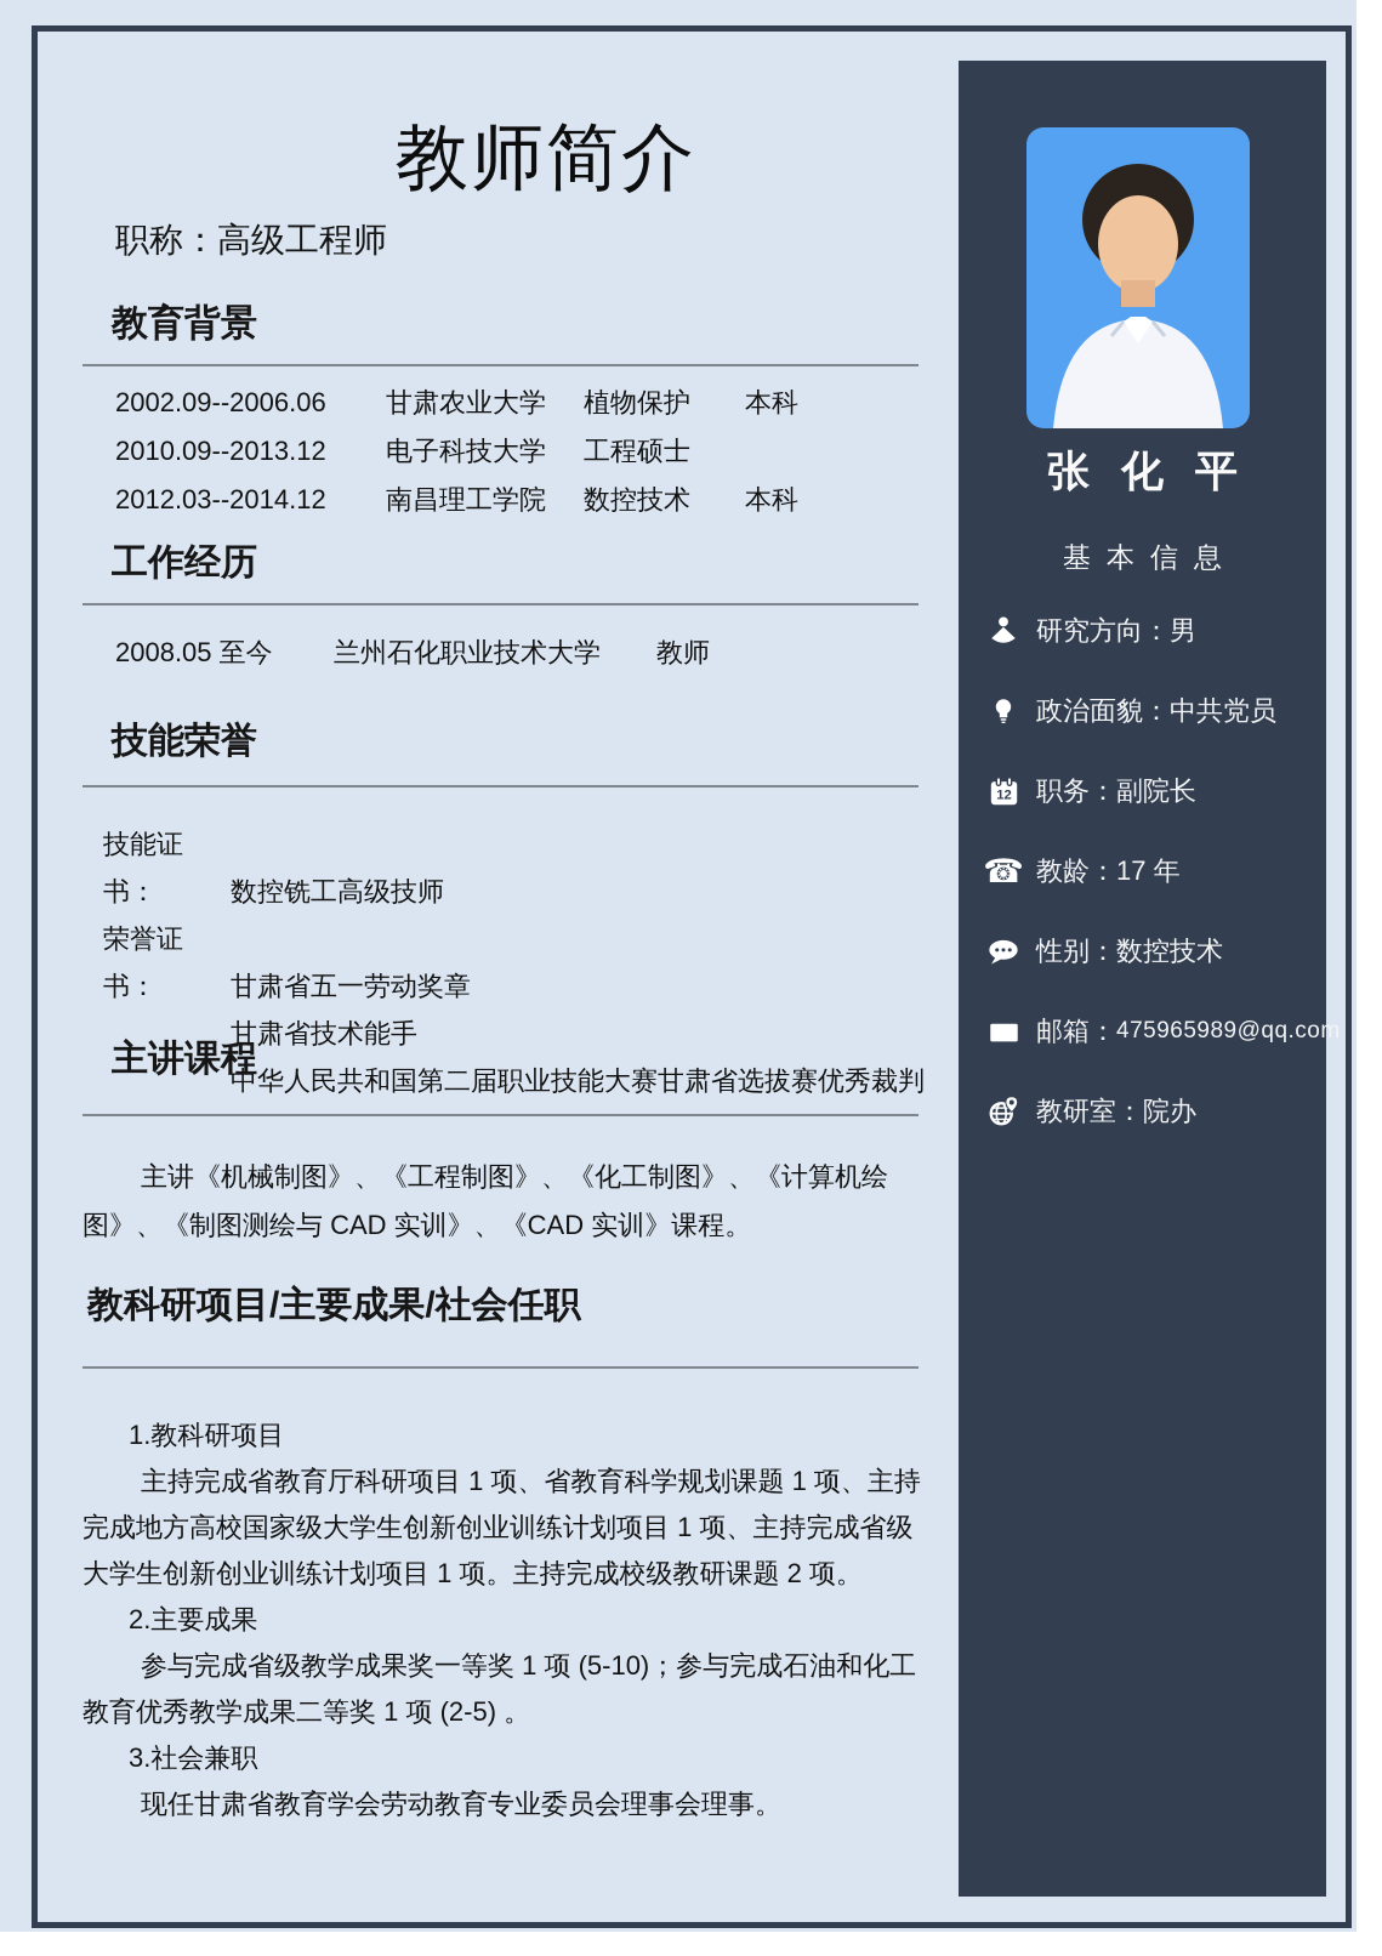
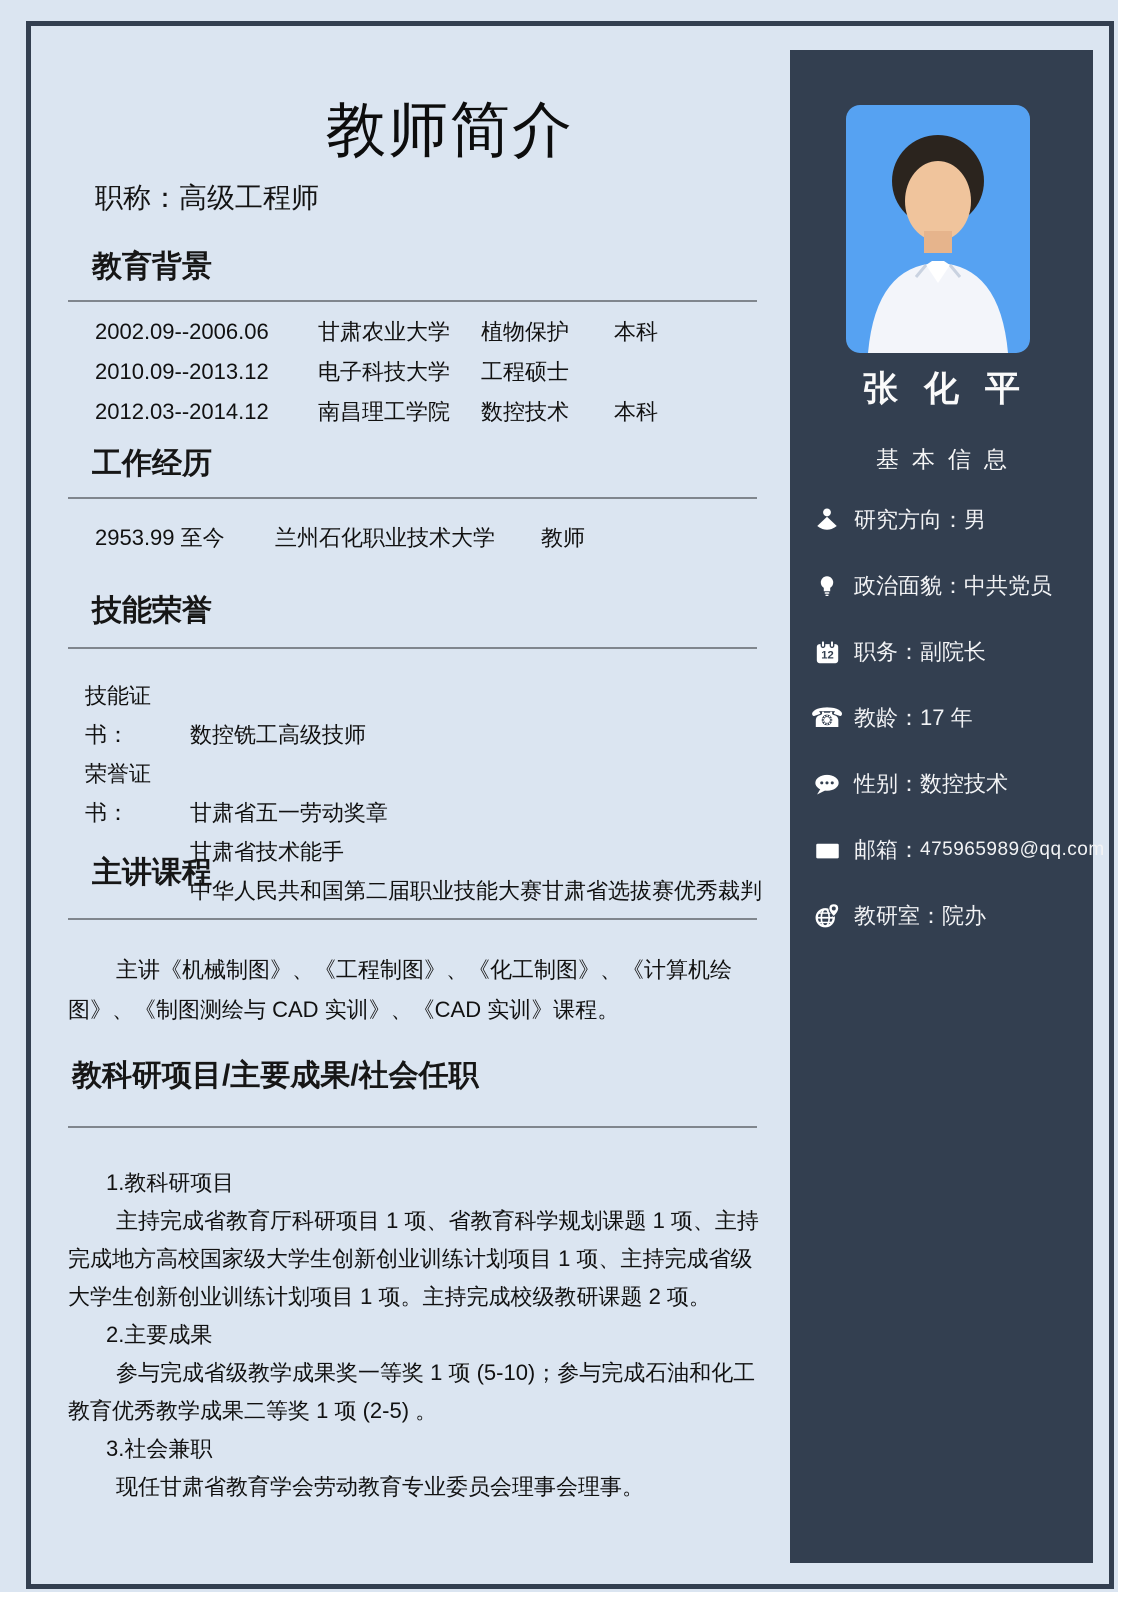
  教师简介
  职称：高级工程师
  教育背景
  2002.09--2006.06 甘肃农业大学 植物保护 本科
  2010.09--2013.12 电子科技大学 工程硕士
  2012.03--2014.12 南昌理工学院 数控技术 本科
  工作经历
- 2008.05 至今 兰州石化职业技术大学 教师
+ 2953.99 至今 兰州石化职业技术大学 教师
  技能荣誉
  技能证书： 数控铣工高级技师
  荣誉证书： 甘肃省五一劳动奖章
  甘肃省技术能手
  中华人民共和国第二届职业技能大赛甘肃省选拔赛优秀裁判
  主讲课程
  主讲《机械制图》、《工程制图》、《化工制图》、《计算机绘图》、《制图测绘与 CAD 实训》、《CAD 实训》课程。
  教科研项目/主要成果/社会任职
  1.教科研项目
  主持完成省教育厅科研项目 1 项、省教育科学规划课题 1 项、主持完成地方高校国家级大学生创新创业训练计划项目 1 项、主持完成省级大学生创新创业训练计划项目 1 项。主持完成校级教研课题 2 项。
  2.主要成果
  参与完成省级教学成果奖一等奖 1 项 (5-10)；参与完成石油和化工教育优秀教学成果二等奖 1 项 (2-5) 。
  3.社会兼职
  现任甘肃省教育学会劳动教育专业委员会理事会理事。
  张化平
  基本信息
  研究方向：
  男
  政治面貌：
  中共党员
  12
  职务：
  副院长
  ☎
  教龄：
  17 年
  性别：
  数控技术
  邮箱：
  475965989@qq.com
  教研室：
  院办
